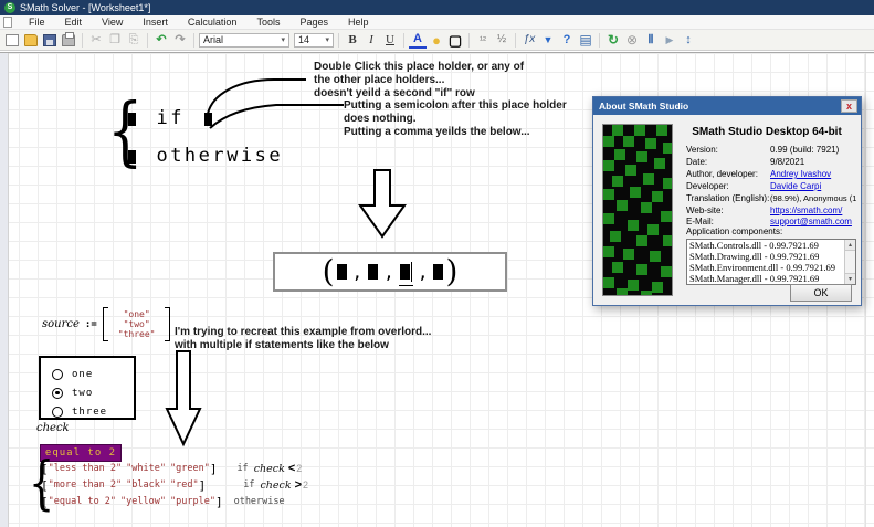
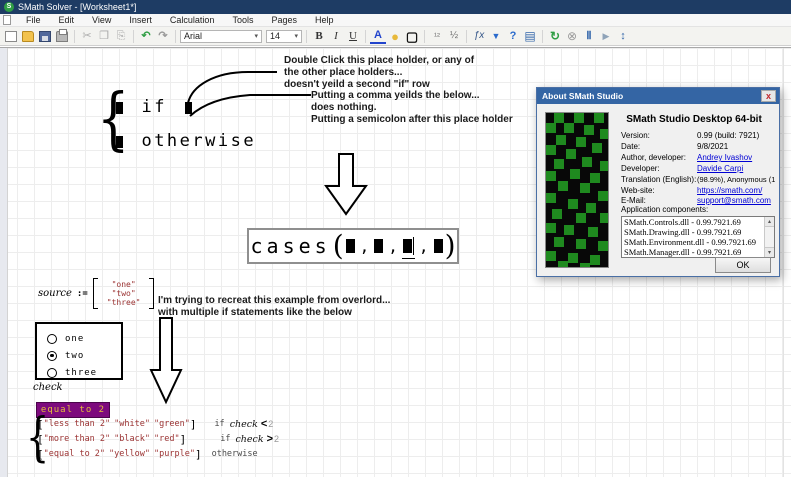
  SMath Solver - [Worksheet1*]
  File
  Edit
  View
  Insert
  Calculation
  Tools
  Pages
  Help
  ✂
  ❐
  ⎘
  ↶
  ↷
  Arial
  14
  B
  I
  U
  A
  ●
  ▢
  ¹²
  ½
  ƒx
  ▼
  ?
  ▤
  ↻
  ⊗
  Ⅱ
  ▶
  ↕
  {
  if
  otherwise
  Double Click this place holder, or any of
  the other place holders...
  doesn't yeild a second "if" row
- Putting a semicolon after this place holder
+ Putting a comma yeilds the below...
  does nothing.
- Putting a comma yeilds the below...
+ Putting a semicolon after this place holder
+ cases
  (
  ,
  ,
  ,
  )
  source
  :=
  "one"
  "two"
  "three"
  I'm trying to recreat this example from overlord...
  with multiple if statements like the below
  one
  two
  three
  check
  equal to 2
  {
  [
  "less than 2"
  "white"
  "green"
  ]
  if
  check
  <
  2
  [
  "more than 2"
  "black"
  "red"
  ]
  if
  check
  >
  2
  [
  "equal to 2"
  "yellow"
  "purple"
  ]
  otherwise
  About SMath Studio
  x
  SMath Studio Desktop 64-bit
  Version:
  0.99 (build: 7921)
  Date:
  9/8/2021
  Author, developer:
  Andrey Ivashov
  Developer:
  Davide Carpi
  Translation (English):
  (98.9%), Anonymous (1
  Web-site:
  https://smath.com/
  E-Mail:
  support@smath.com
  Application components:
  SMath.Controls.dll - 0.99.7921.69
  SMath.Drawing.dll - 0.99.7921.69
  SMath.Environment.dll - 0.99.7921.69
  SMath.Manager.dll - 0.99.7921.69
  OK
